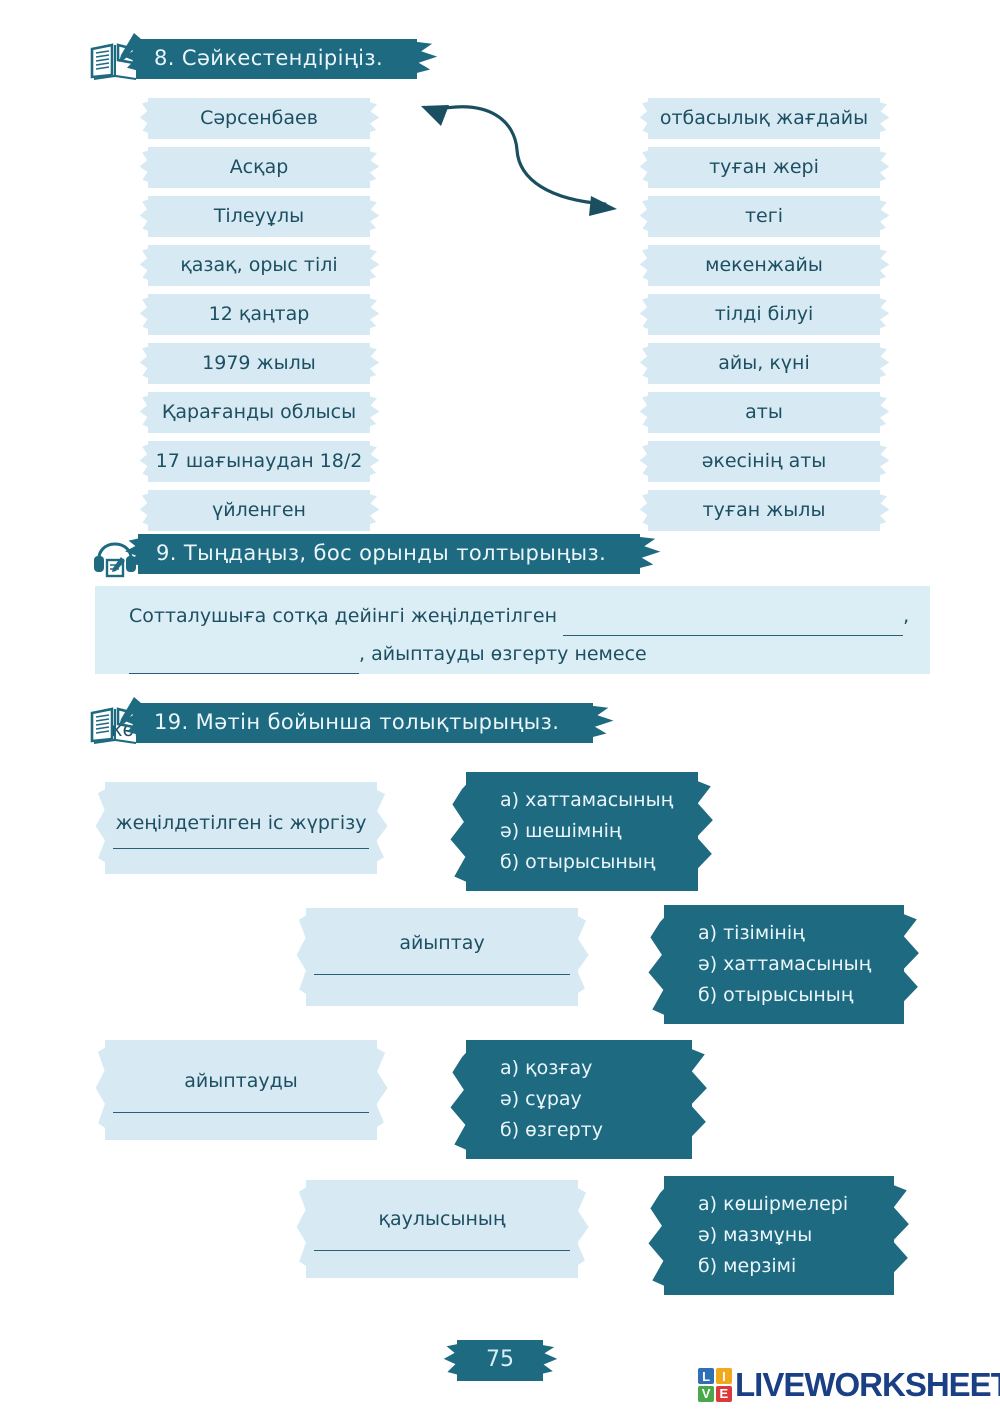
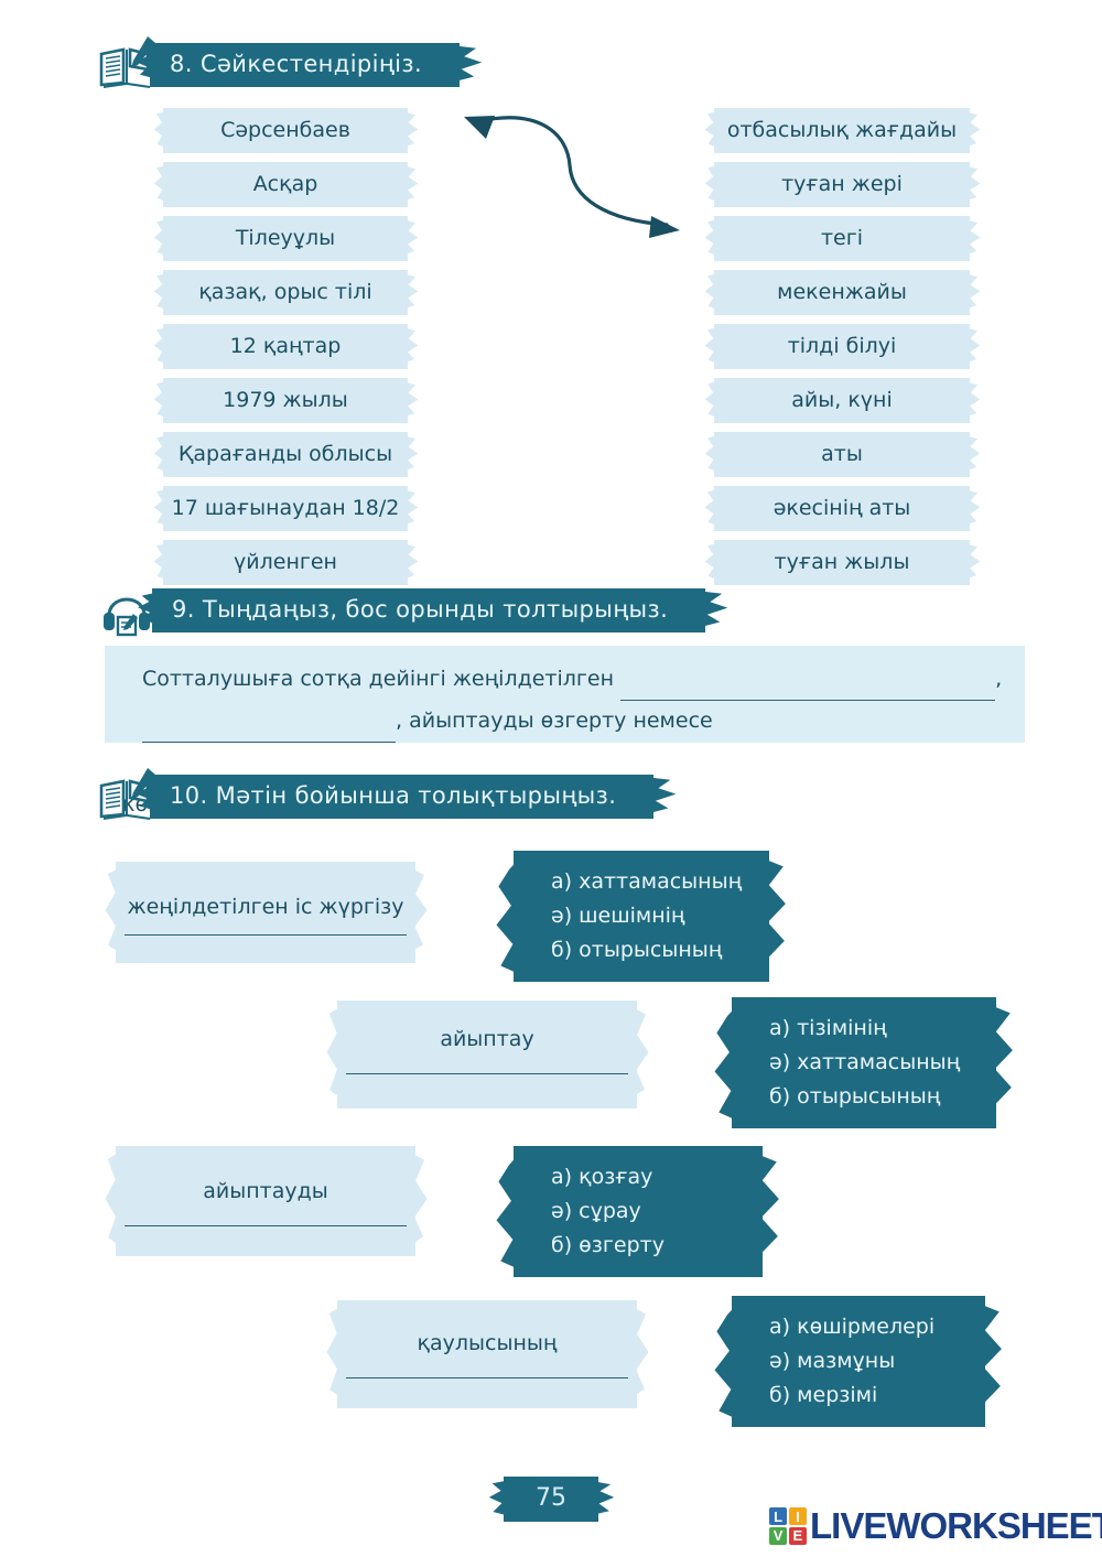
  8. Сәйкестендіріңіз.
  Сәрсенбаев
  Асқар
  Тілеуұлы
  қазақ, орыс тілі
  12 қаңтар
  1979 жылы
  Қарағанды облысы
  17 шағынаудан 18/2
  үйленген
  отбасылық жағдайы
  туған жері
  тегі
  мекенжайы
  тілді білуі
  айы, күні
  аты
  әкесінің аты
  туған жылы
  9. Тыңдаңыз, бос орынды толтырыңыз.
  Сотталушыға сотқа дейінгі жеңілдетілген ,
  , айыптауды өзгерту немесе
- 19. Мәтін бойынша толықтырыңыз.
+ 10. Мәтін бойынша толықтырыңыз.
  жеңілдетілген іс жүргізу
  а) хаттамасының
  ә) шешімнің
  б) отырысының
  айыптау
  а) тізімінің
  ә) хаттамасының
  б) отырысының
  айыптауды
  а) қозғау
  ә) сұрау
  б) өзгерту
  қаулысының
  а) көшірмелері
  ә) мазмұны
  б) мерзімі
  75
  L
  I
  V
  E
  LIVEWORKSHEE
